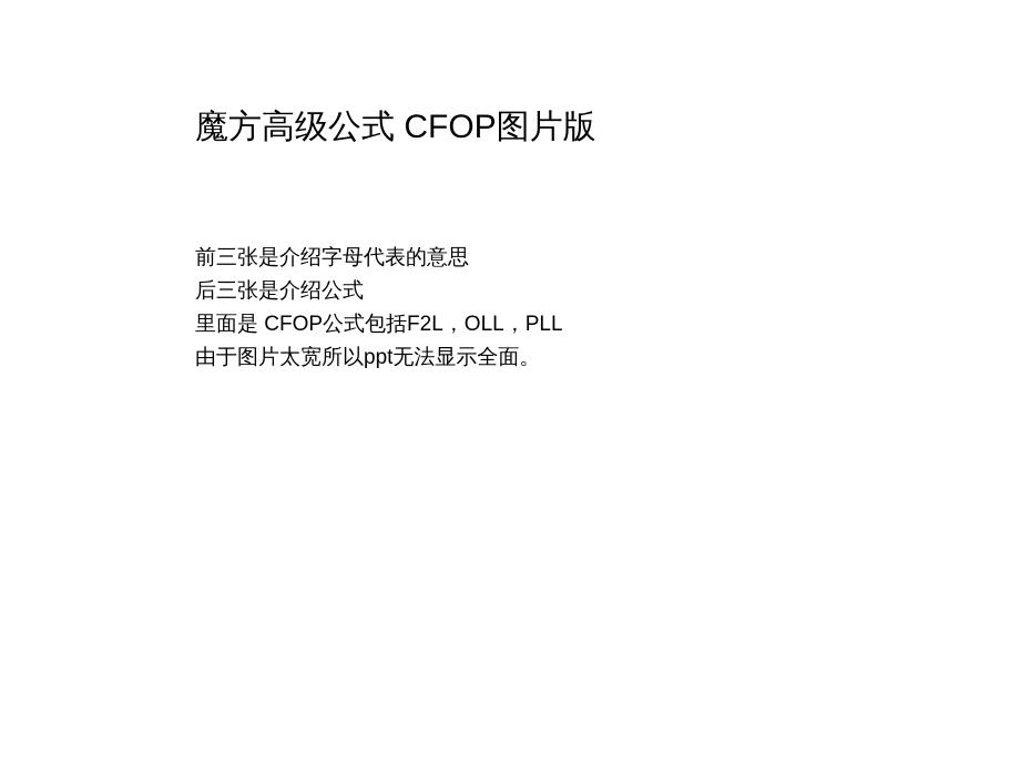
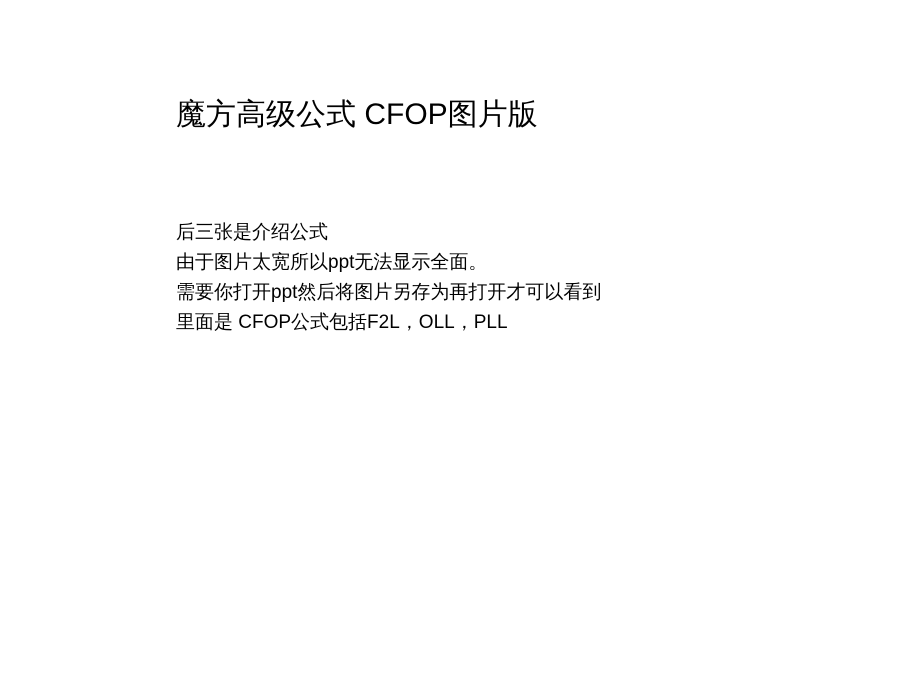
  魔方高级公式 CFOP图片版
- 前三张是介绍字母代表的意思
  后三张是介绍公式
- 里面是 CFOP公式包括F2L，OLL，PLL
+ 由于图片太宽所以ppt无法显示全面。
+ 需要你打开ppt然后将图片另存为再打开才可以看到
- 由于图片太宽所以ppt无法显示全面。
+ 里面是 CFOP公式包括F2L，OLL，PLL
